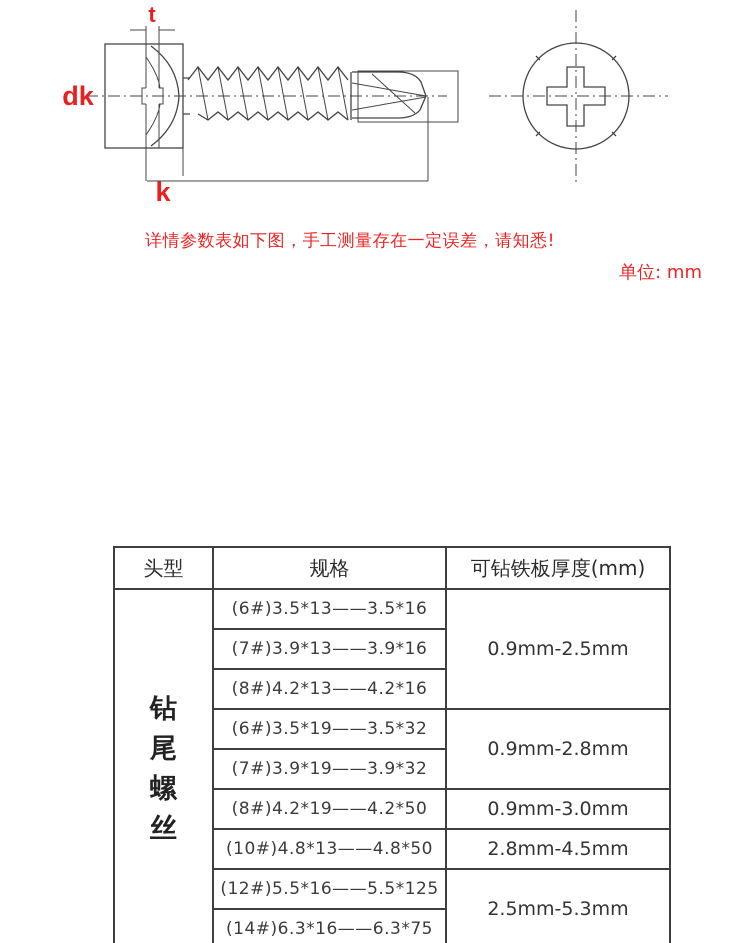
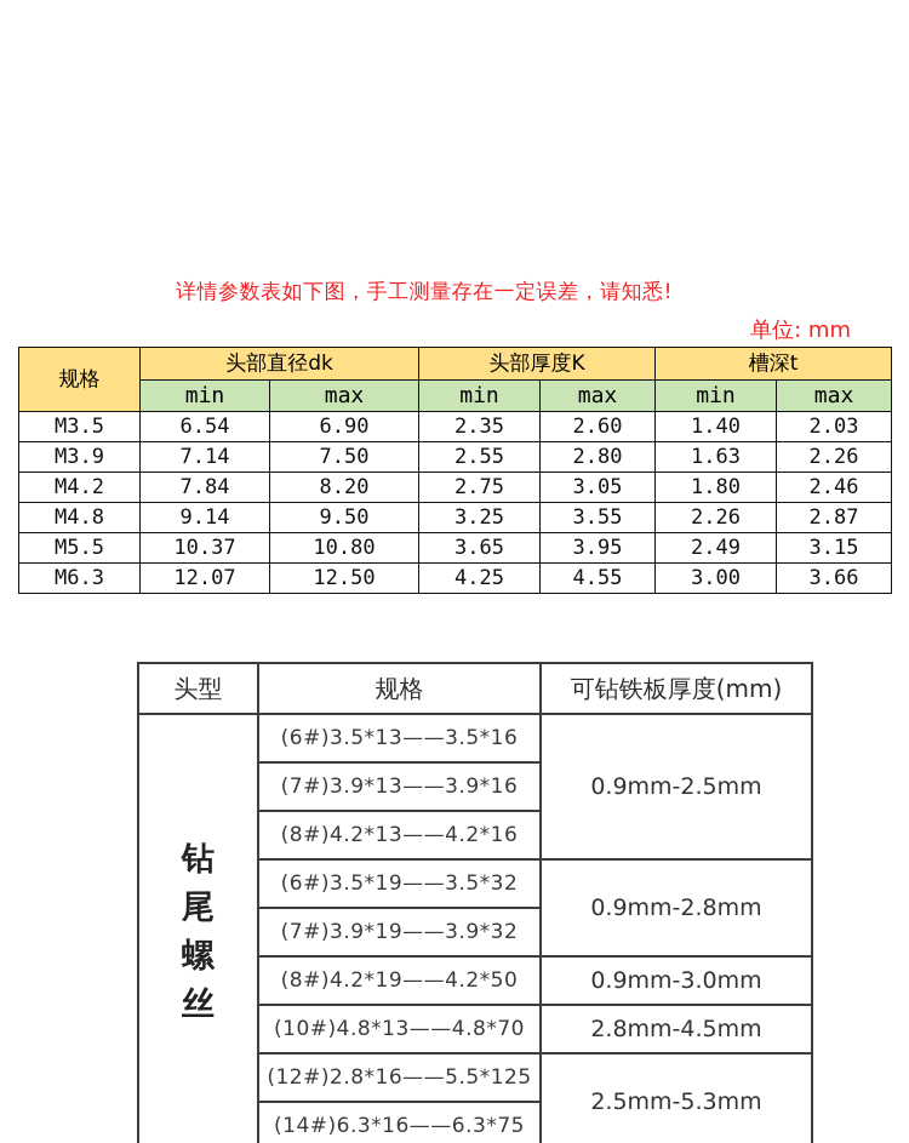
- t
- dk
- k
  详情参数表如下图，手工测量存在一定误差，请知悉!
  单位: mm
+ 规格	头部直径dk	头部厚度K	槽深t
+ min	max	min	max	min	max
+ M3.5	6.54	6.90	2.35	2.60	1.40	2.03
+ M3.9	7.14	7.50	2.55	2.80	1.63	2.26
+ M4.2	7.84	8.20	2.75	3.05	1.80	2.46
+ M4.8	9.14	9.50	3.25	3.55	2.26	2.87
+ M5.5	10.37	10.80	3.65	3.95	2.49	3.15
+ M6.3	12.07	12.50	4.25	4.55	3.00	3.66
  头型	规格	可钻铁板厚度(mm)
  钻 尾 螺 丝	(6#)3.5*13——3.5*16	0.9mm-2.5mm
  (7#)3.9*13——3.9*16
  (8#)4.2*13——4.2*16
  (6#)3.5*19——3.5*32	0.9mm-2.8mm
  (7#)3.9*19——3.9*32
  (8#)4.2*19——4.2*50	0.9mm-3.0mm
- (10#)4.8*13——4.8*50	2.8mm-4.5mm
+ (10#)4.8*13——4.8*70	2.8mm-4.5mm
- (12#)5.5*16——5.5*125	2.5mm-5.3mm
+ (12#)2.8*16——5.5*125	2.5mm-5.3mm
  (14#)6.3*16——6.3*75
